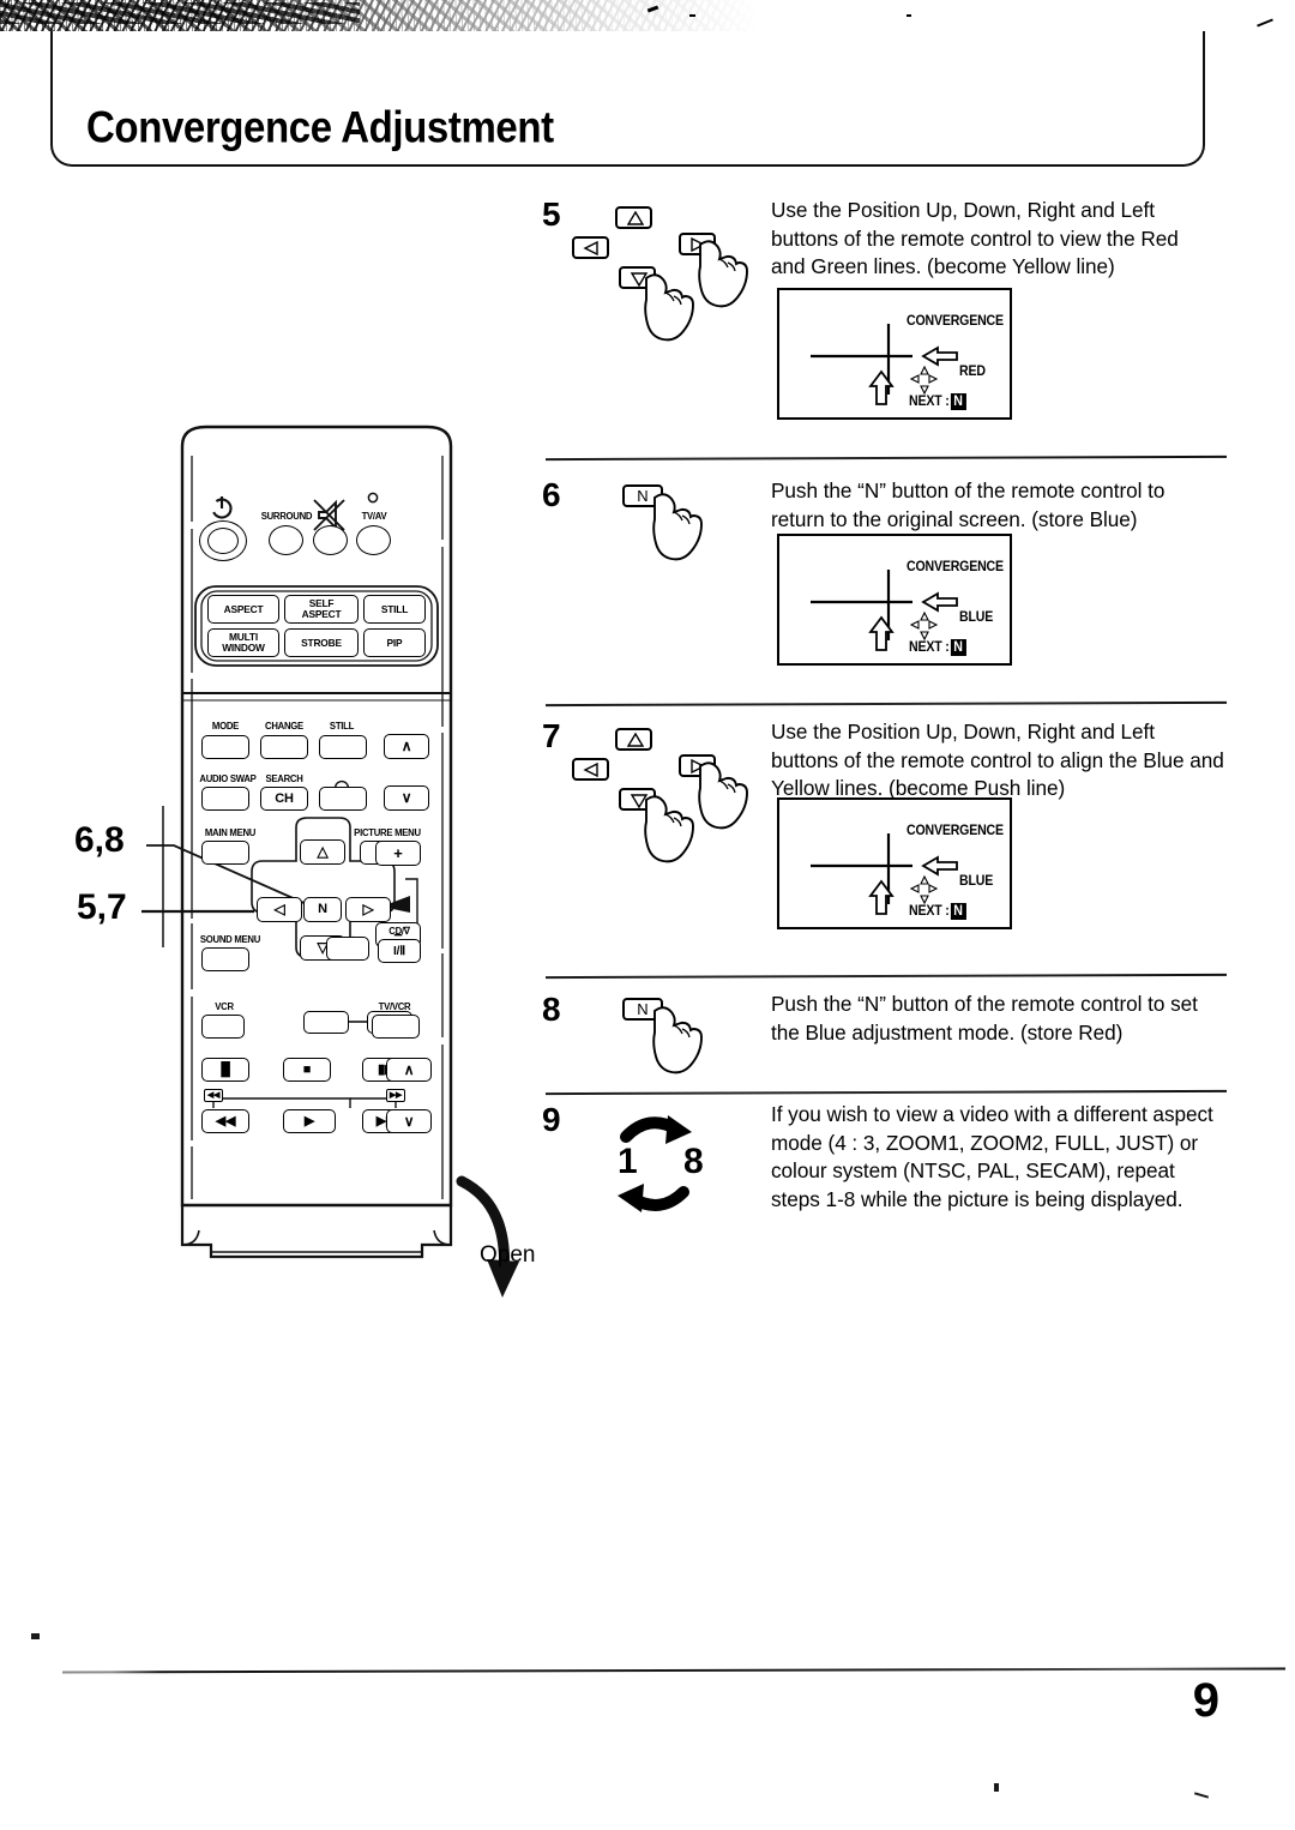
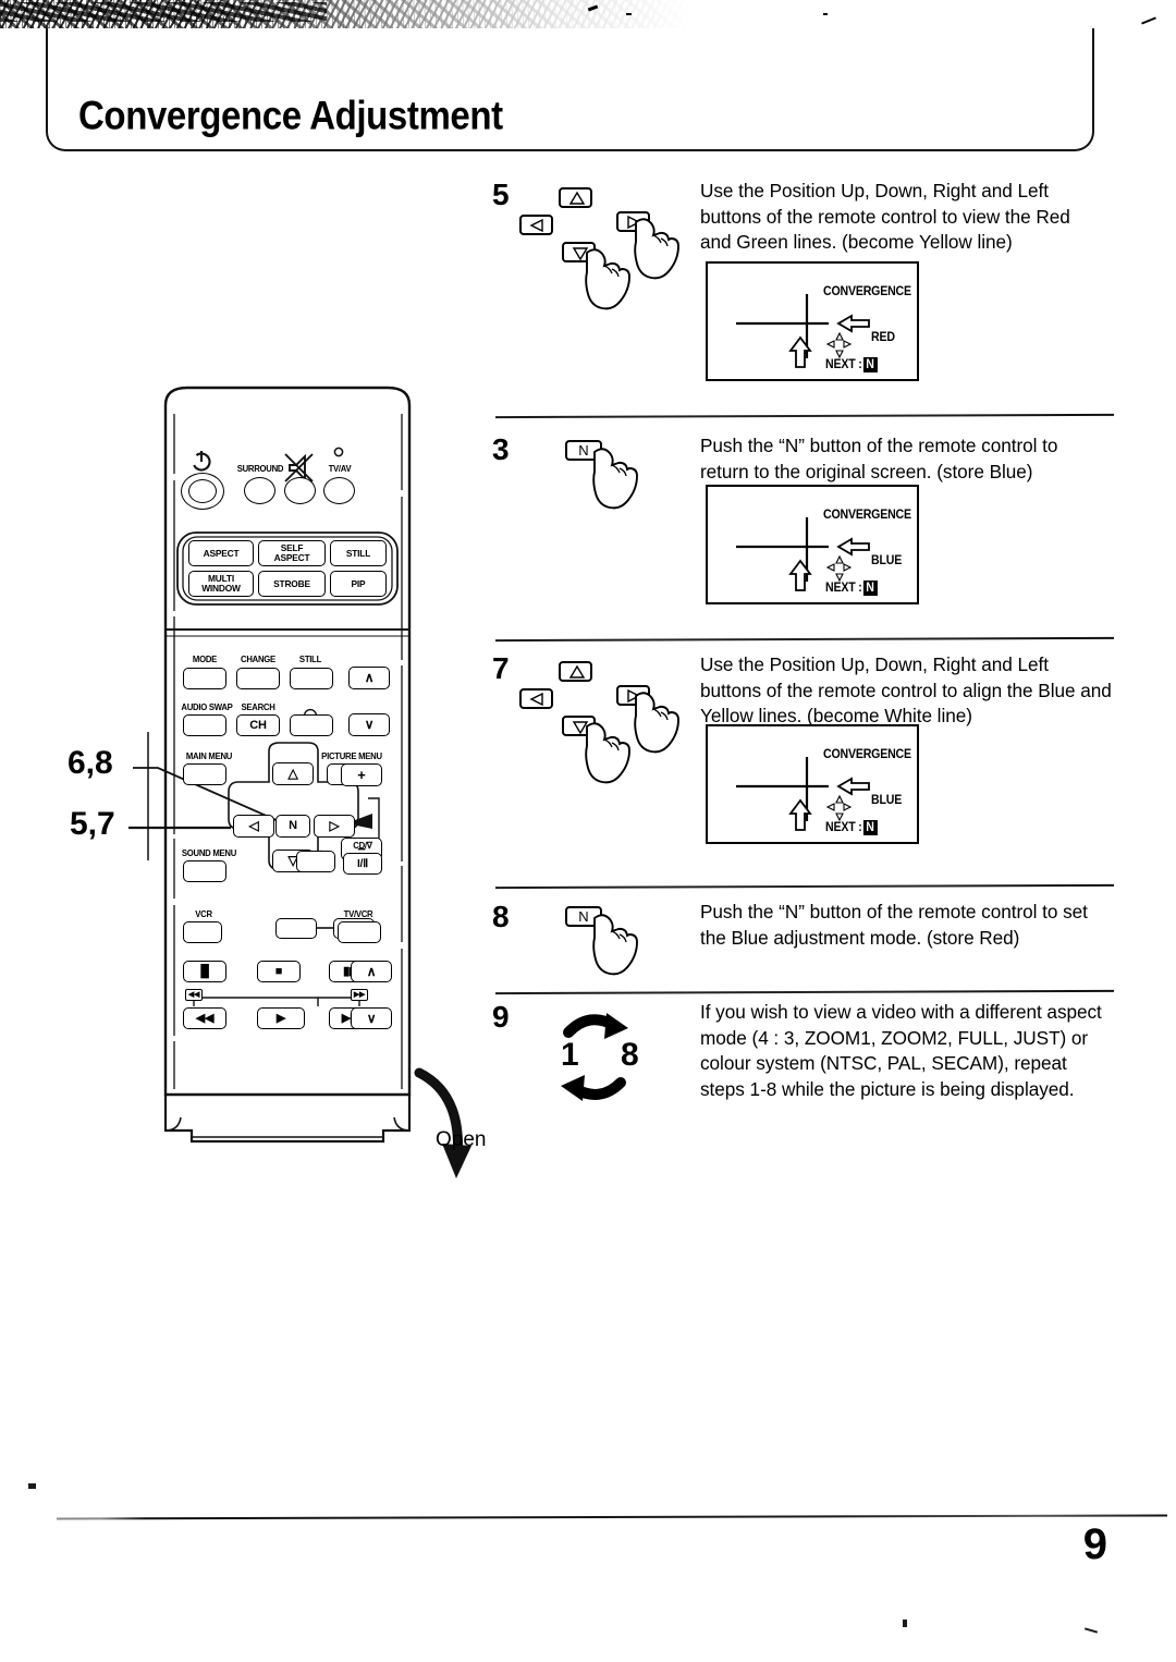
  Convergence Adjustment
  SURROUND
  TV/AV
  ASPECT
  SELF
  ASPECT
  STILL
  MULTI
  WINDOW
  STROBE
  PIP
  MODE
  CHANGE
  STILL
  ∧
  AUDIO SWAP
  SEARCH
  CH
  ∨
  MAIN MENU
  PICTURE MENU
  △
  ◁
  N
  ▷
  ▽
  +
  −
  SOUND MENU
  CD/∇
  I/Ⅱ
  VCR
  TV/VCR
  ▐▌
  ■
  ∧
  ◀◀
  ▶
  ∨
  6,8
  5,7
  Open
  5
  Use the Position Up, Down, Right and Left buttons of the remote control to view the Red and Green lines. (become Yellow line)
  CONVERGENCE
  RED
  NEXT : N
- 6
+ 3
  Push the “N” button of the remote control to return to the original screen. (store Blue)
  N
  CONVERGENCE
  BLUE
  NEXT : N
  7
- Use the Position Up, Down, Right and Left buttons of the remote control to align the Blue and Yellow lines. (become Push line)
+ Use the Position Up, Down, Right and Left buttons of the remote control to align the Blue and Yellow lines. (become White line)
  CONVERGENCE
  BLUE
  NEXT : N
  8
  Push the “N” button of the remote control to set the Blue adjustment mode. (store Red)
  N
  9
  If you wish to view a video with a different aspect mode (4 : 3, ZOOM1, ZOOM2, FULL, JUST) or colour system (NTSC, PAL, SECAM), repeat steps 1-8 while the picture is being displayed.
  1
  8
  9
